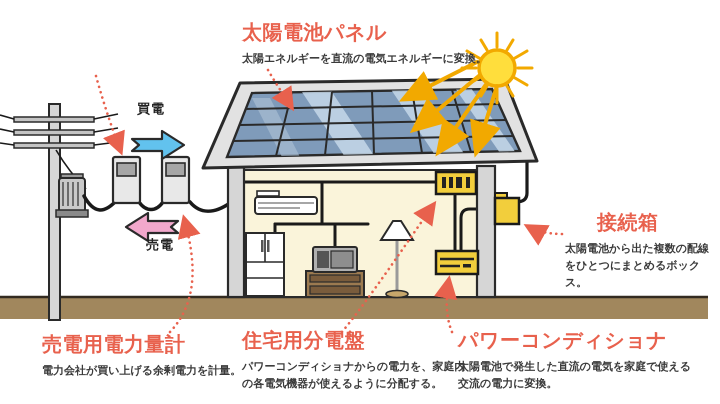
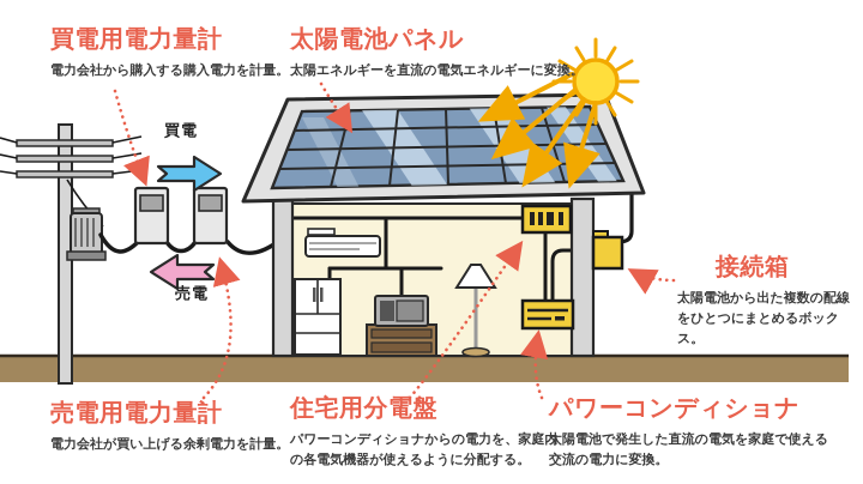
+ 買電用電力量計
+ 電力会社から購入する購入電力を計量。
  太陽電池パネル
  太陽エネルギーを直流の電気エネルギーに変換。
  接続箱
  太陽電池から出た複数の配線をひとつにまとめるボックス。
  売電用電力量計
  電力会社が買い上げる余剰電力を計量。
  住宅用分電盤
  パワーコンディショナからの電力を、家庭内の各電気機器が使えるように分配する。
  パワーコンディショナ
  太陽電池で発生した直流の電気を家庭で使える交流の電力に変換。
  買電
  売電
